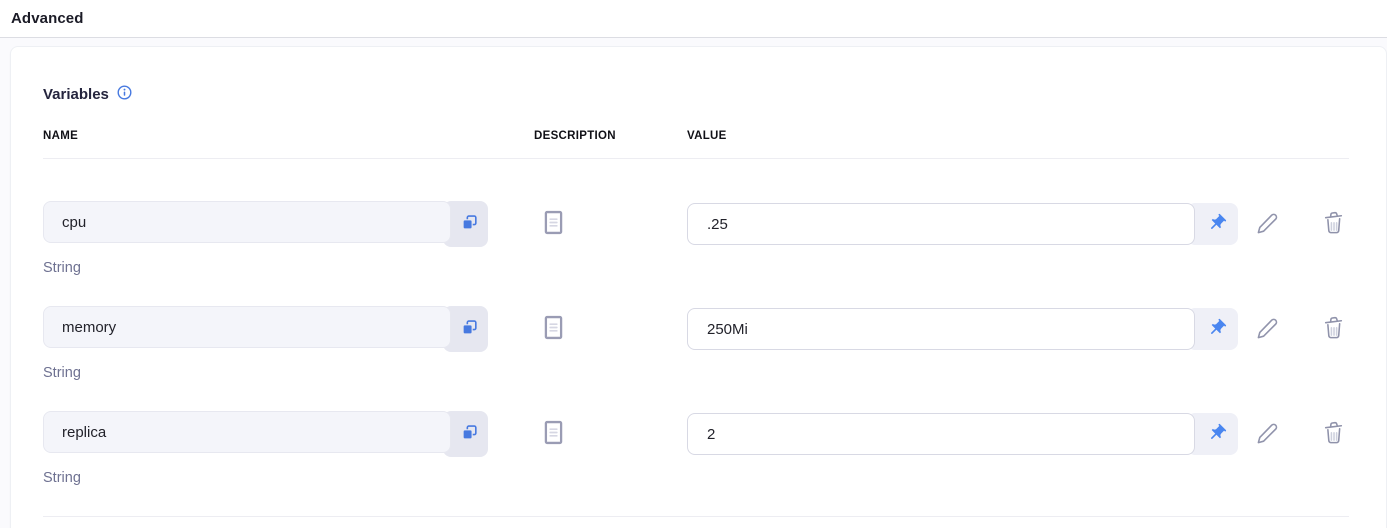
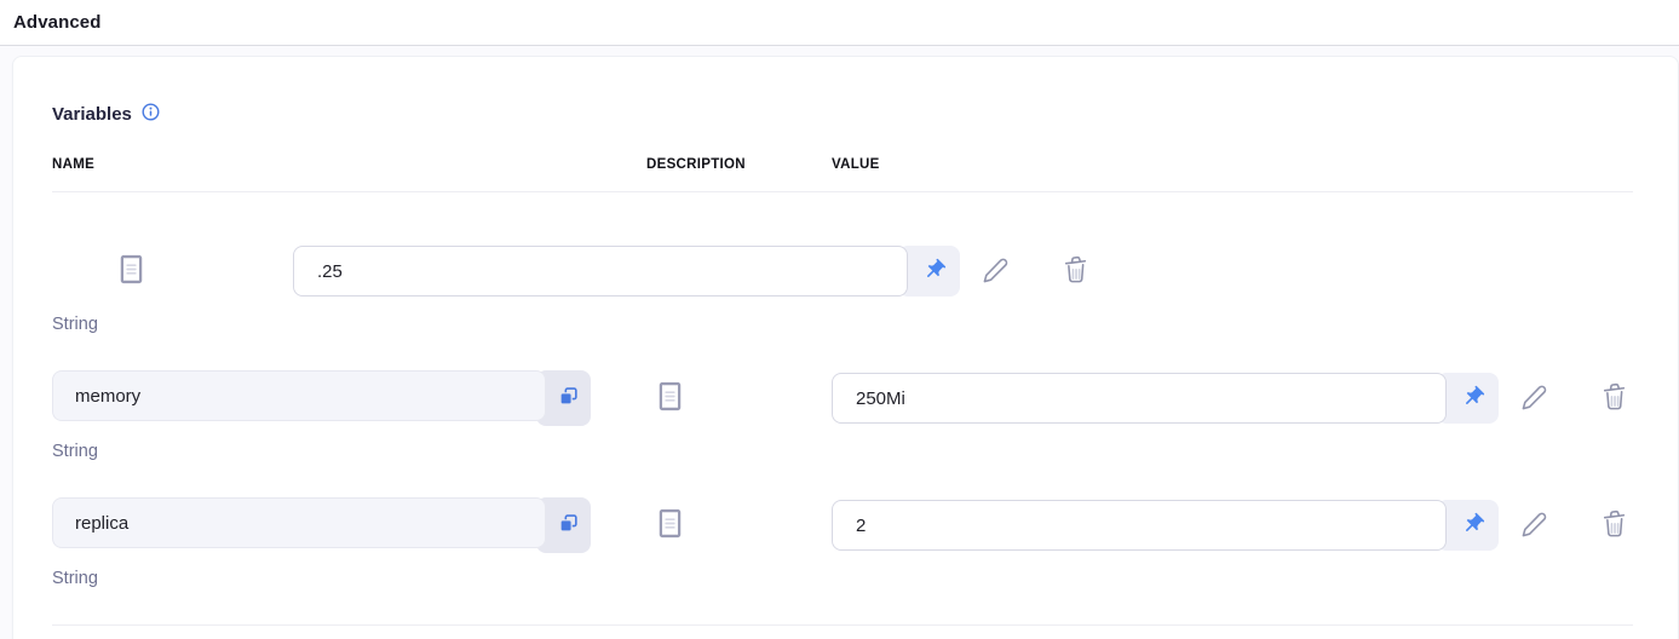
  Advanced
  Variables
  NAME
  DESCRIPTION
  VALUE
- cpu
  .25
  String
  memory
  250Mi
  String
  replica
  2
  String
